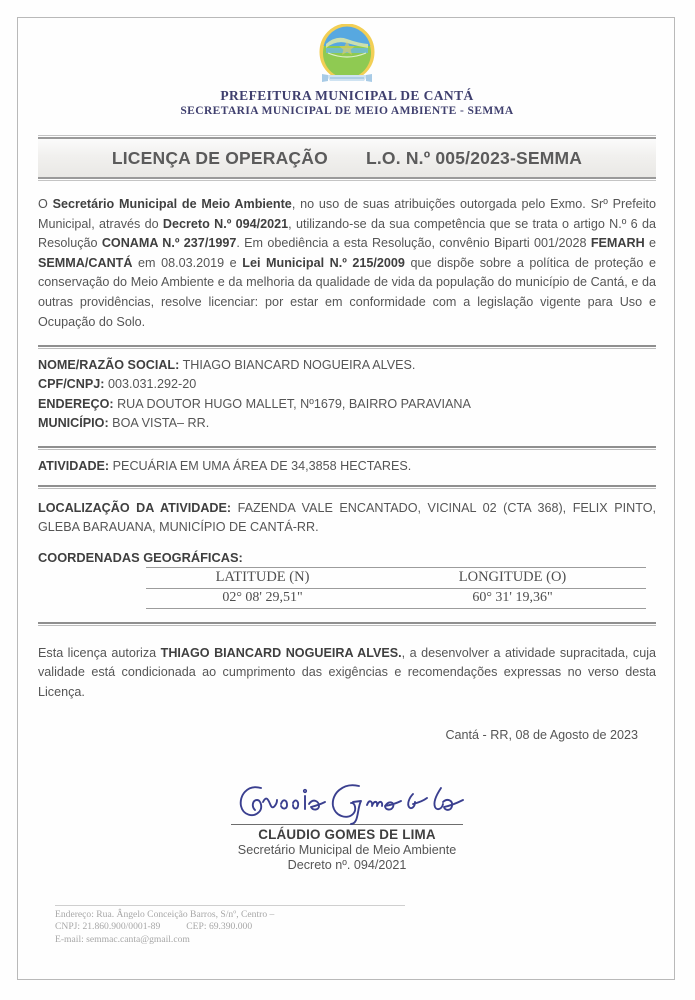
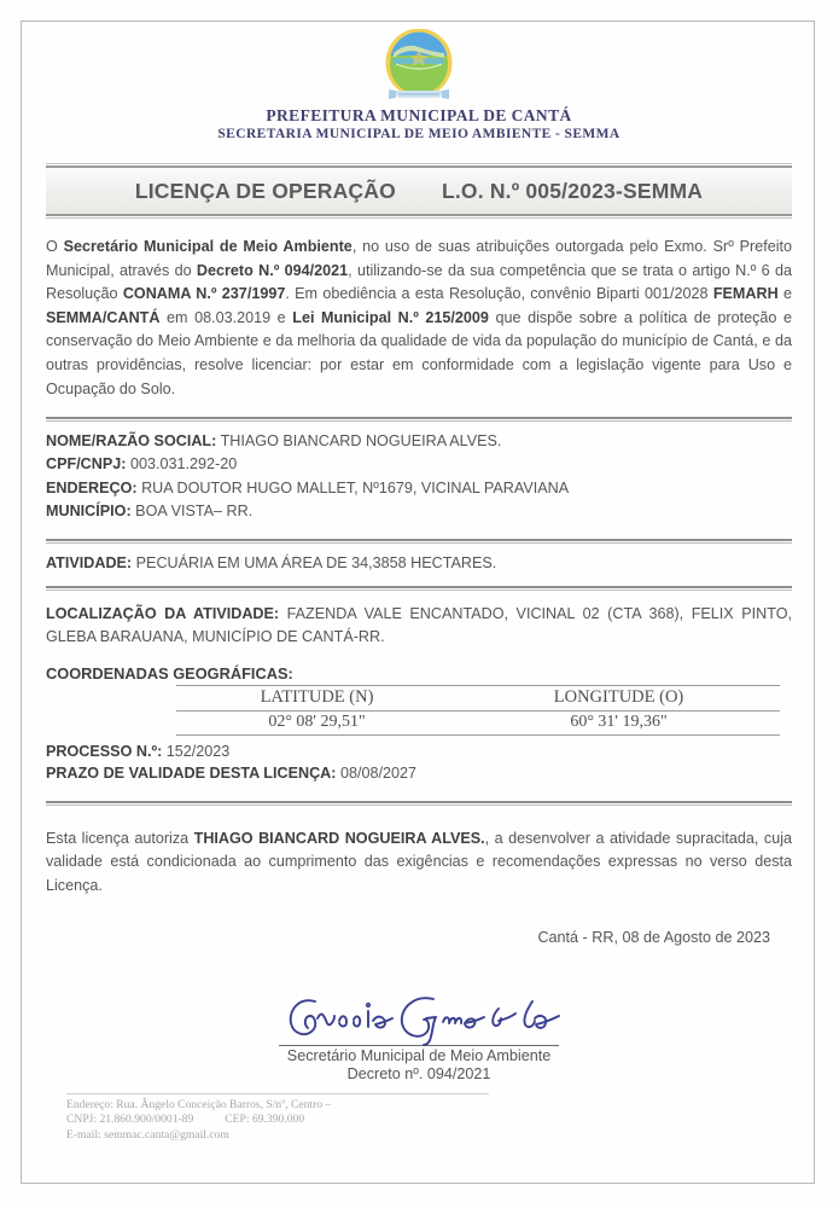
  PREFEITURA MUNICIPAL DE CANTÁ
  SECRETARIA MUNICIPAL DE MEIO AMBIENTE - SEMMA
  LICENÇA DE OPERAÇÃO
  L.O. N.º 005/2023-SEMMA
  O Secretário Municipal de Meio Ambiente, no uso de suas atribuições outorgada pelo Exmo. Srº Prefeito Municipal, através do Decreto N.º 094/2021, utilizando-se da sua competência que se trata o artigo N.º 6 da Resolução CONAMA N.º 237/1997. Em obediência a esta Resolução, convênio Biparti 001/2028 FEMARH e SEMMA/CANTÁ em 08.03.2019 e Lei Municipal N.º 215/2009 que dispõe sobre a política de proteção e conservação do Meio Ambiente e da melhoria da qualidade de vida da população do município de Cantá, e da outras providências, resolve licenciar: por estar em conformidade com a legislação vigente para Uso e Ocupação do Solo.
  NOME/RAZÃO SOCIAL: THIAGO BIANCARD NOGUEIRA ALVES.
  CPF/CNPJ: 003.031.292-20
- ENDEREÇO: RUA DOUTOR HUGO MALLET, Nº1679, BAIRRO PARAVIANA
+ ENDEREÇO: RUA DOUTOR HUGO MALLET, Nº1679, VICINAL PARAVIANA
  MUNICÍPIO: BOA VISTA– RR.
  ATIVIDADE: PECUÁRIA EM UMA ÁREA DE 34,3858 HECTARES.
  LOCALIZAÇÃO DA ATIVIDADE: FAZENDA VALE ENCANTADO, VICINAL 02 (CTA 368), FELIX PINTO, GLEBA BARAUANA, MUNICÍPIO DE CANTÁ-RR.
  COORDENADAS GEOGRÁFICAS:
  LATITUDE (N)	LONGITUDE (O)
  02° 08' 29,51"	60° 31' 19,36"
+ PROCESSO N.º: 152/2023
+ PRAZO DE VALIDADE DESTA LICENÇA: 08/08/2027
  Esta licença autoriza THIAGO BIANCARD NOGUEIRA ALVES., a desenvolver a atividade supracitada, cuja validade está condicionada ao cumprimento das exigências e recomendações expressas no verso desta Licença.
  Cantá - RR, 08 de Agosto de 2023
- CLÁUDIO GOMES DE LIMA
  Secretário Municipal de Meio Ambiente
  Decreto nº. 094/2021
  Endereço: Rua. Ângelo Conceição Barros, S/nº, Centro –
  CNPJ: 21.860.900/0001-89 CEP: 69.390.000
  E-mail: semmac.canta@gmail.com
